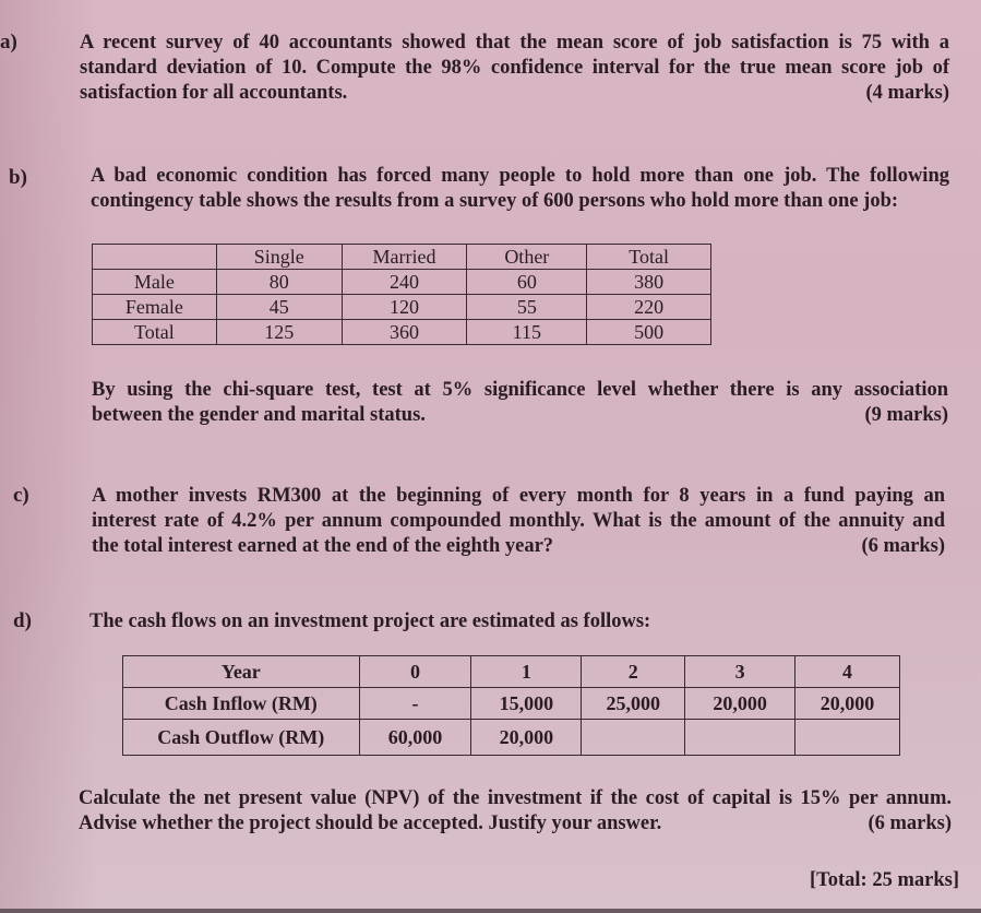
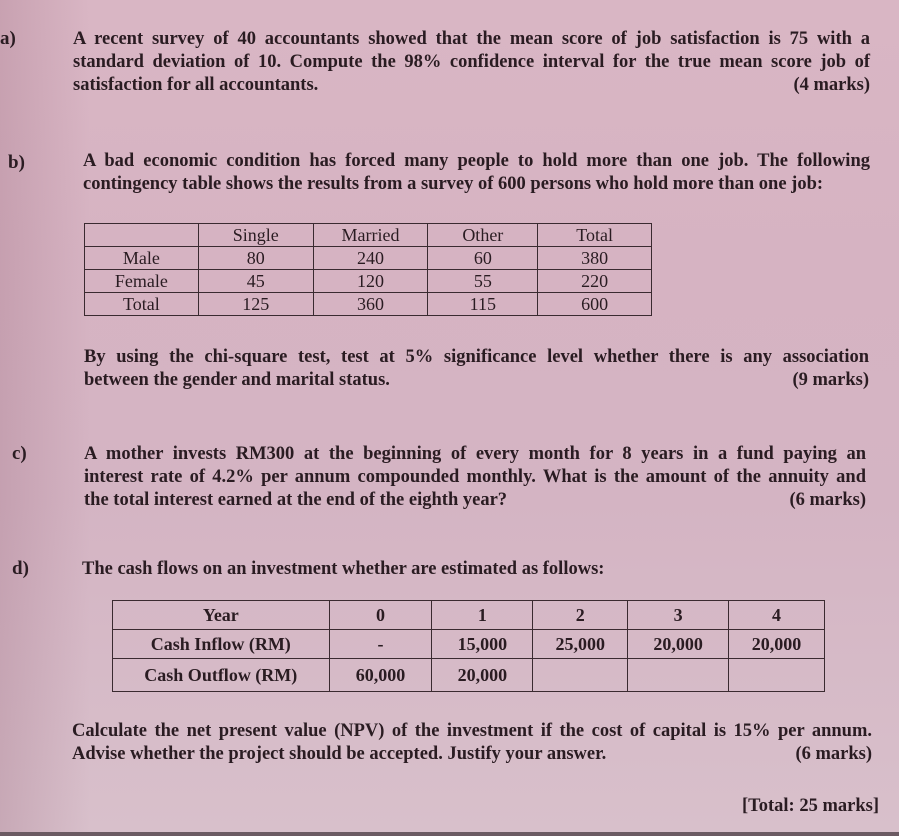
  a)
  A recent survey of 40 accountants showed that the mean score of job satisfaction is 75 with a
  standard deviation of 10. Compute the 98% confidence interval for the true mean score job of
  satisfaction for all accountants.
  (4 marks)
  b)
  A bad economic condition has forced many people to hold more than one job. The following
  contingency table shows the results from a survey of 600 persons who hold more than one job:
  	Single	Married	Other	Total
  Male	80	240	60	380
  Female	45	120	55	220
- Total	125	360	115	500
+ Total	125	360	115	600
  By using the chi-square test, test at 5% significance level whether there is any association
  between the gender and marital status.
  (9 marks)
  c)
  A mother invests RM300 at the beginning of every month for 8 years in a fund paying an
  interest rate of 4.2% per annum compounded monthly. What is the amount of the annuity and
  the total interest earned at the end of the eighth year?
  (6 marks)
  d)
- The cash flows on an investment project are estimated as follows:
+ The cash flows on an investment whether are estimated as follows:
  Year	0	1	2	3	4
  Cash Inflow (RM)	-	15,000	25,000	20,000	20,000
  Cash Outflow (RM)	60,000	20,000
  Calculate the net present value (NPV) of the investment if the cost of capital is 15% per annum.
  Advise whether the project should be accepted. Justify your answer.
  (6 marks)
  [Total: 25 marks]
